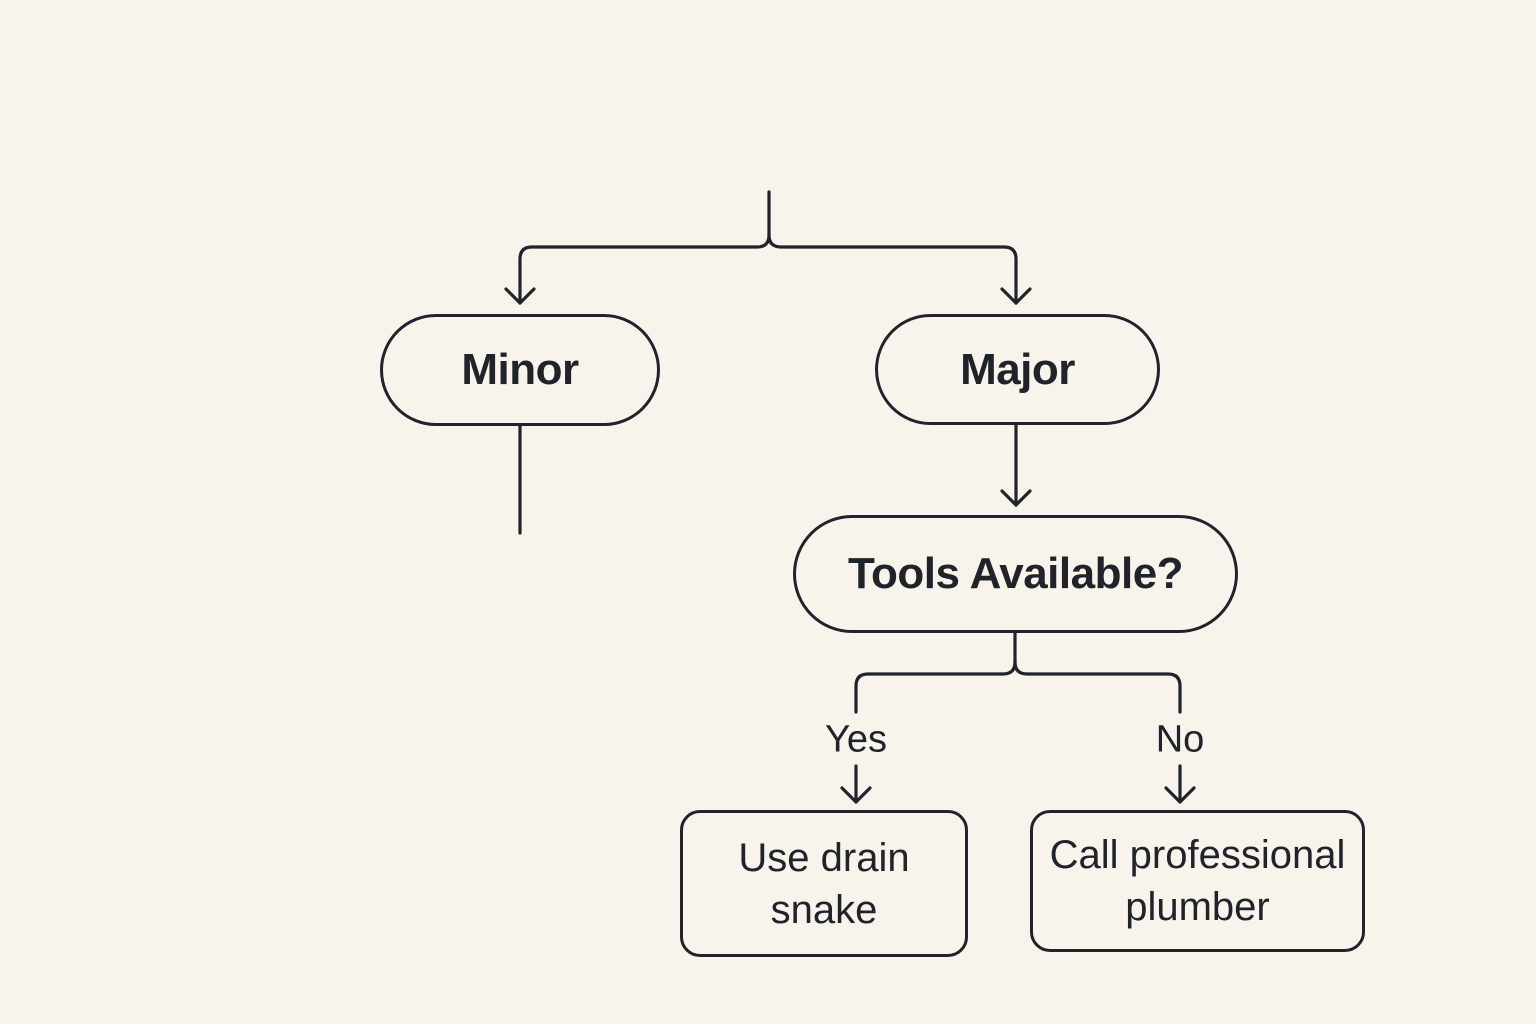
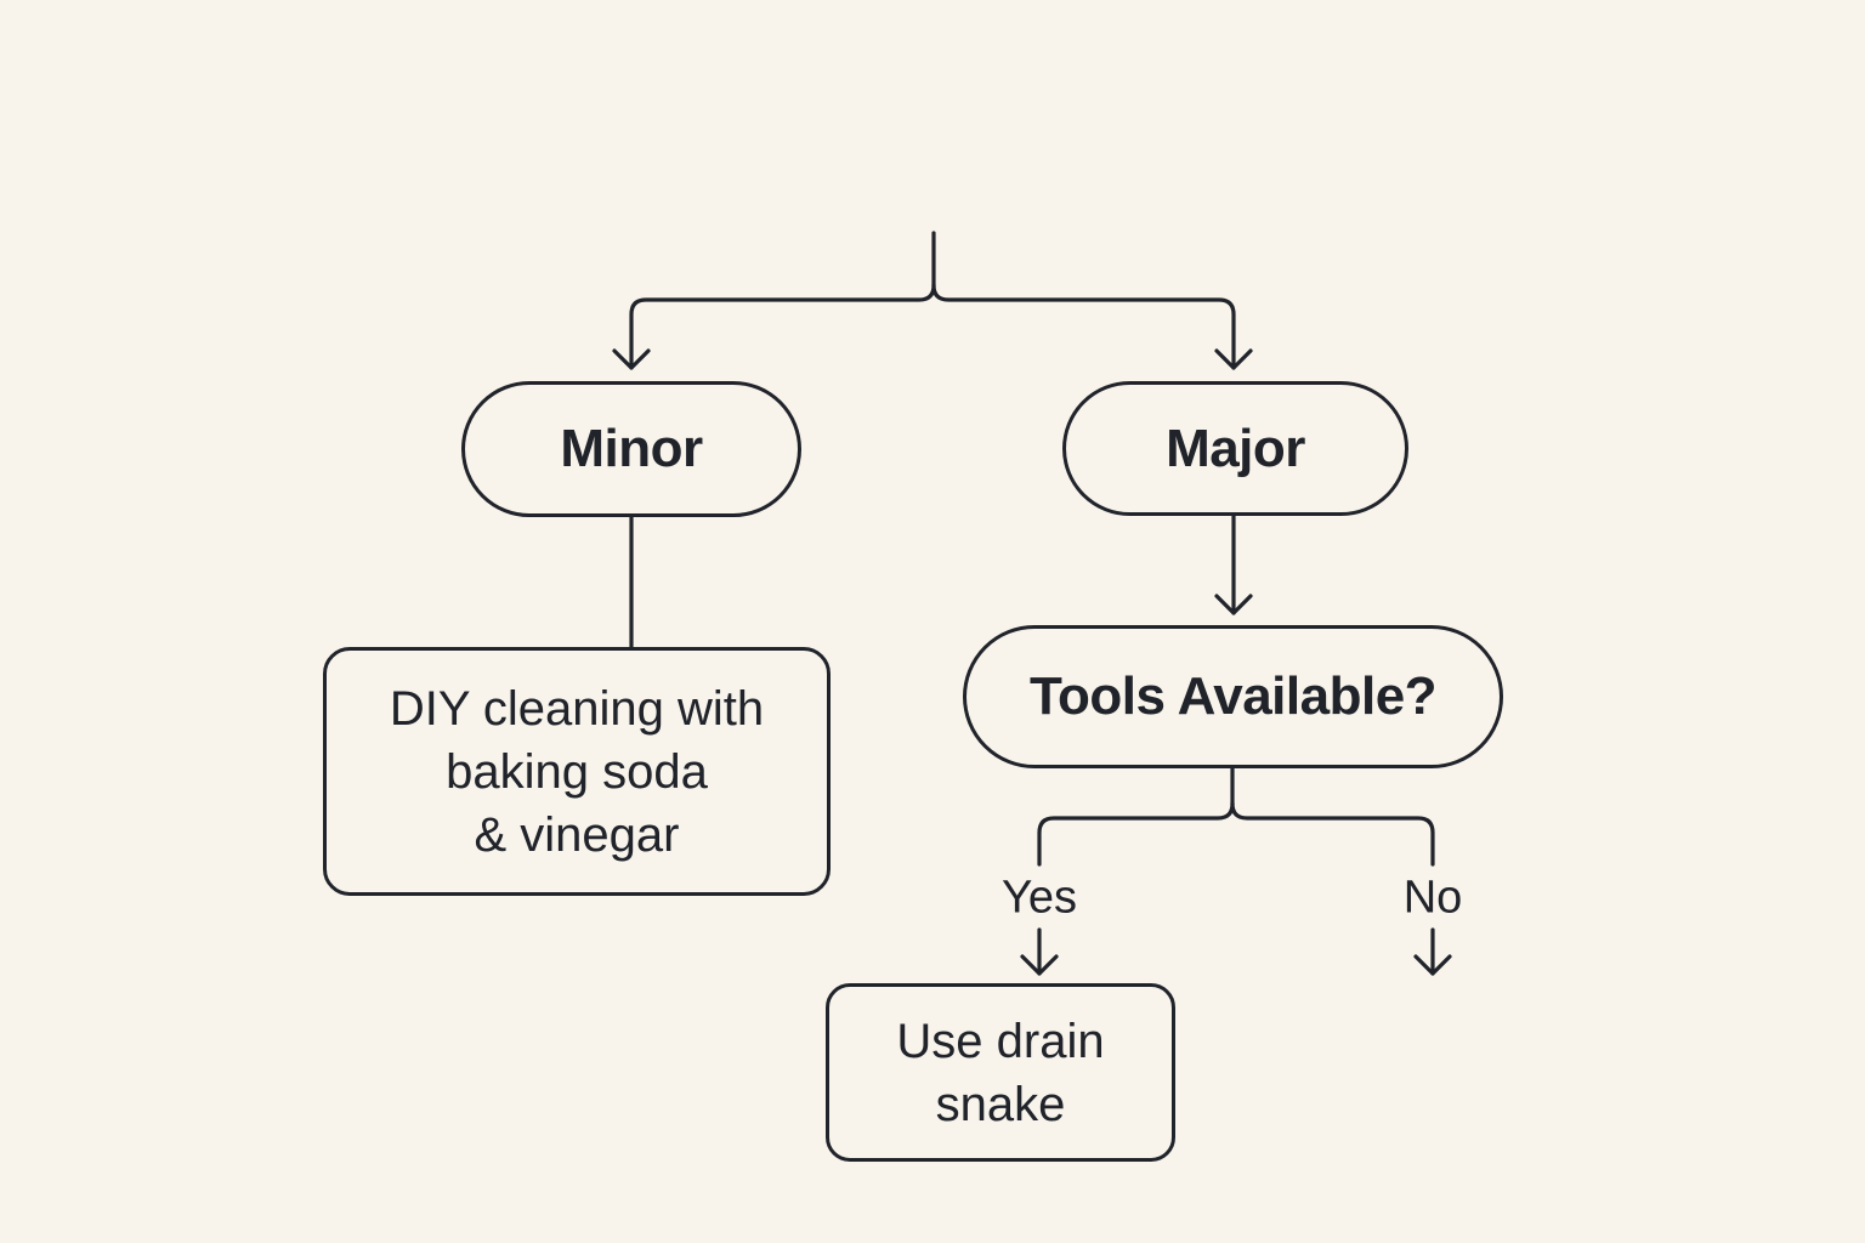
  Minor
  Major
+ DIY cleaning with
+ baking soda
+ & vinegar
  Tools Available?
  Yes
  No
  Use drain
  snake
- Call professional
- plumber
